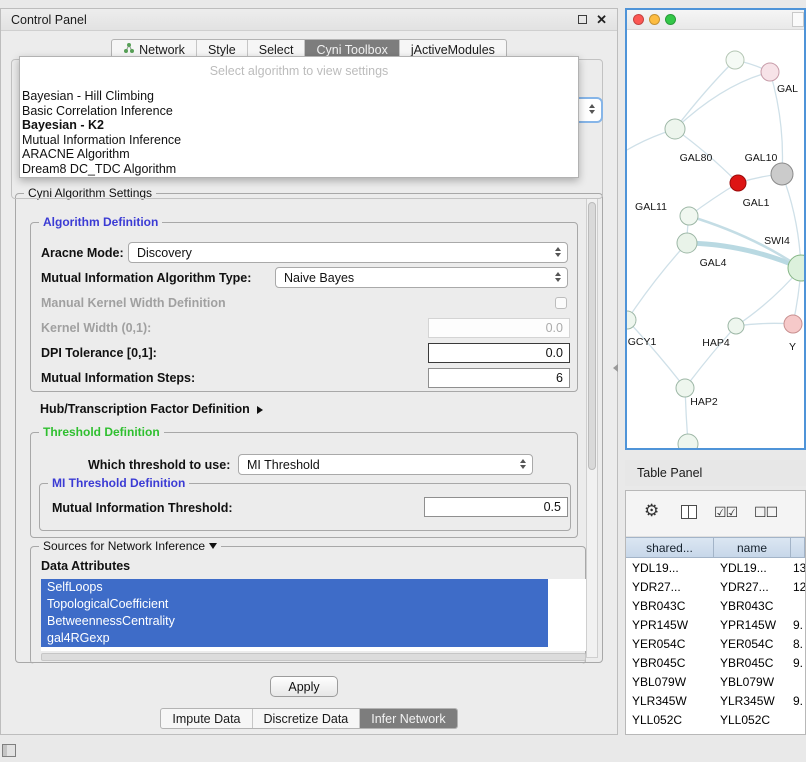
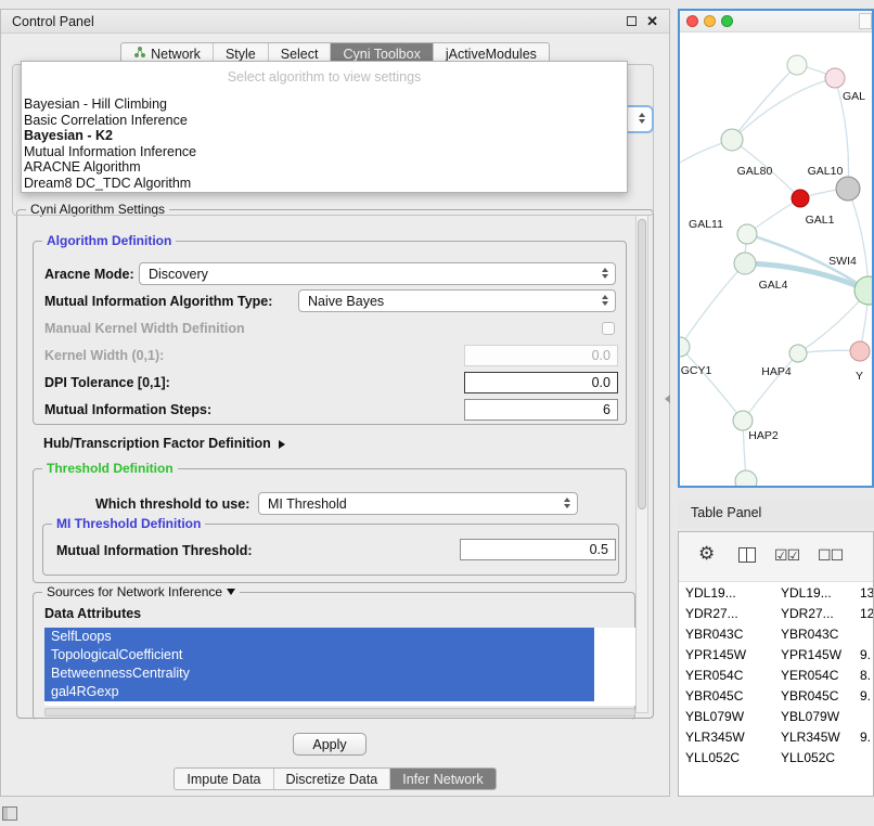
  Control Panel
  ✕
  Network
  Style
  Select
  Cyni Toolbox
  jActiveModules
  Select algorithm to view settings
  Bayesian - Hill Climbing
  Basic Correlation Inference
  Bayesian - K2
  Mutual Information Inference
  ARACNE Algorithm
  Dream8 DC_TDC Algorithm
  Cyni Algorithm Settings
  Algorithm Definition
  Aracne Mode:
  Discovery
  Mutual Information Algorithm Type:
  Naive Bayes
  Manual Kernel Width Definition
  Kernel Width (0,1):
  0.0
  DPI Tolerance [0,1]:
  0.0
  Mutual Information Steps:
  6
  Hub/Transcription Factor Definition
  Threshold Definition
  Which threshold to use:
  MI Threshold
  MI Threshold Definition
  Mutual Information Threshold:
  0.5
  Sources for Network Inference
  Data Attributes
  SelfLoops
  TopologicalCoefficient
  BetweennessCentrality
  gal4RGexp
  Apply
  Impute Data
  Discretize Data
  Infer Network
  GAL
  GAL80
  GAL10
  GAL11
  GAL1
  SWI4
  GAL4
  GCY1
  HAP4
  Y
  HAP2
  Table Panel
  ⚙
  ☑☑
  ☐☐
- shared...
- name
  YDL19...
  YDL19...
  13
  YDR27...
  YDR27...
  12
  YBR043C
  YBR043C
  YPR145W
  YPR145W
  9.
  YER054C
  YER054C
  8.
  YBR045C
  YBR045C
  9.
  YBL079W
  YBL079W
  YLR345W
  YLR345W
  9.
  YLL052C
  YLL052C
